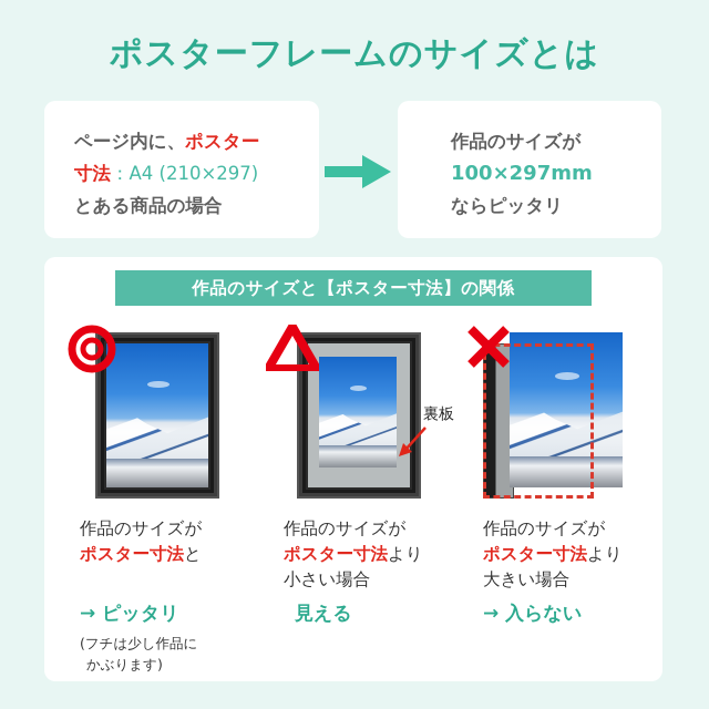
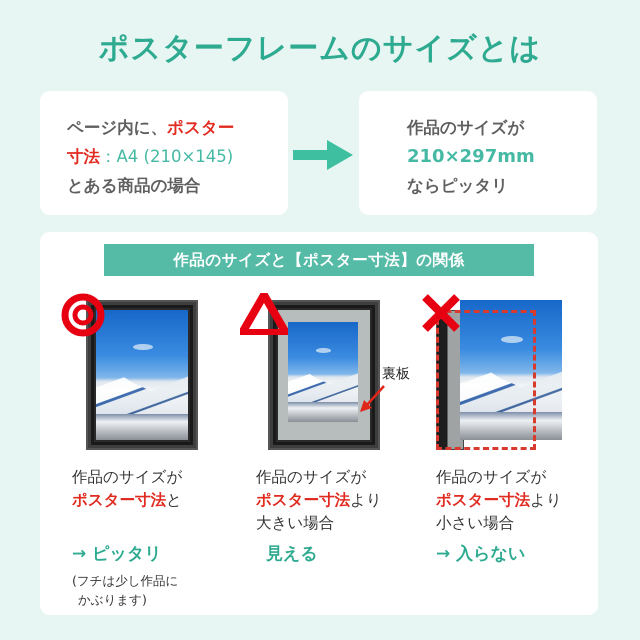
  ポスターフレームのサイズとは
  ページ内に、ポスター
- 寸法：A4 (210×297)
+ 寸法：A4 (210×145)
  とある商品の場合
  作品のサイズが
- 100×297mm
+ 210×297mm
  ならピッタリ
  作品のサイズと【ポスター寸法】の関係
  作品のサイズが
  ポスター寸法と
  → ピッタリ
  (フチは少し作品に
  かぶります)
  裏板
  作品のサイズが
  ポスター寸法より
- 小さい場合
+ 大きい場合
  見える
  作品のサイズが
  ポスター寸法より
- 大きい場合
+ 小さい場合
  → 入らない
